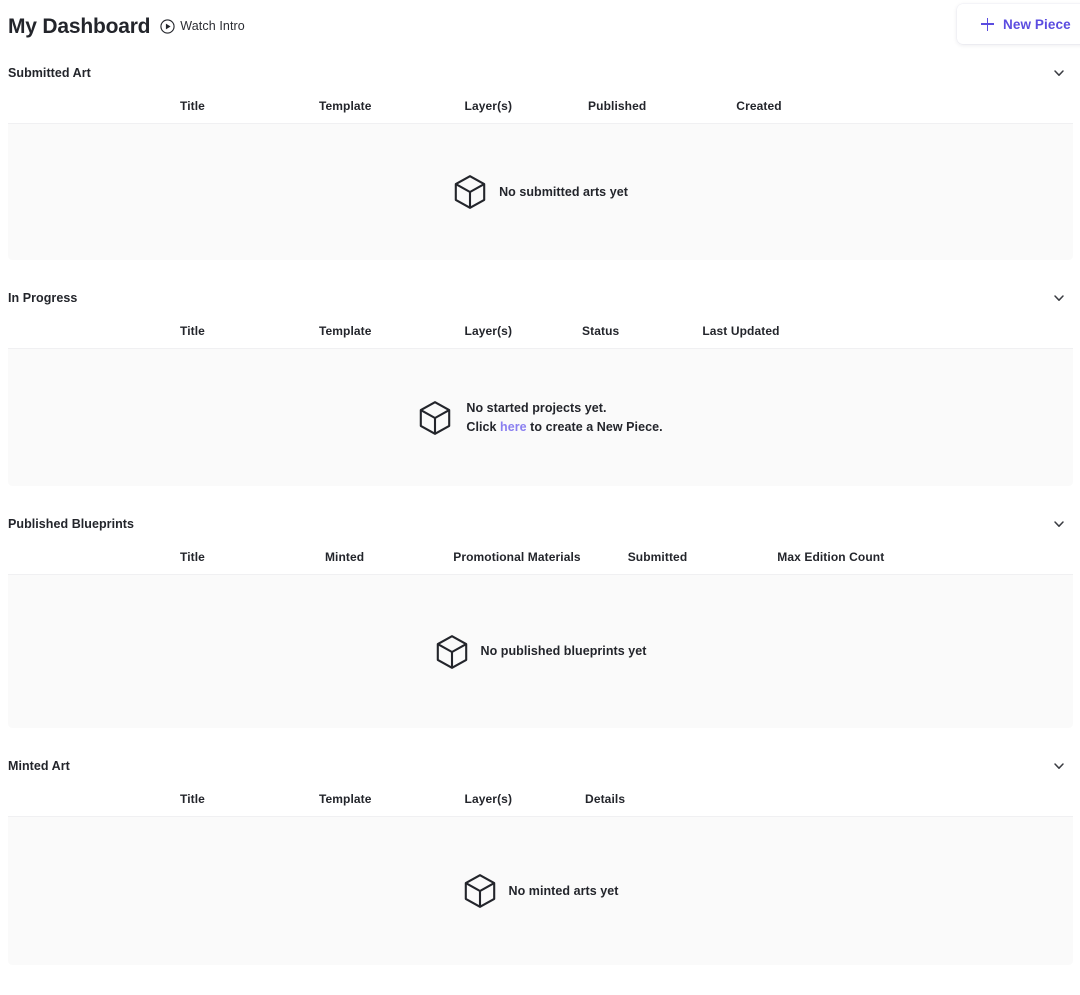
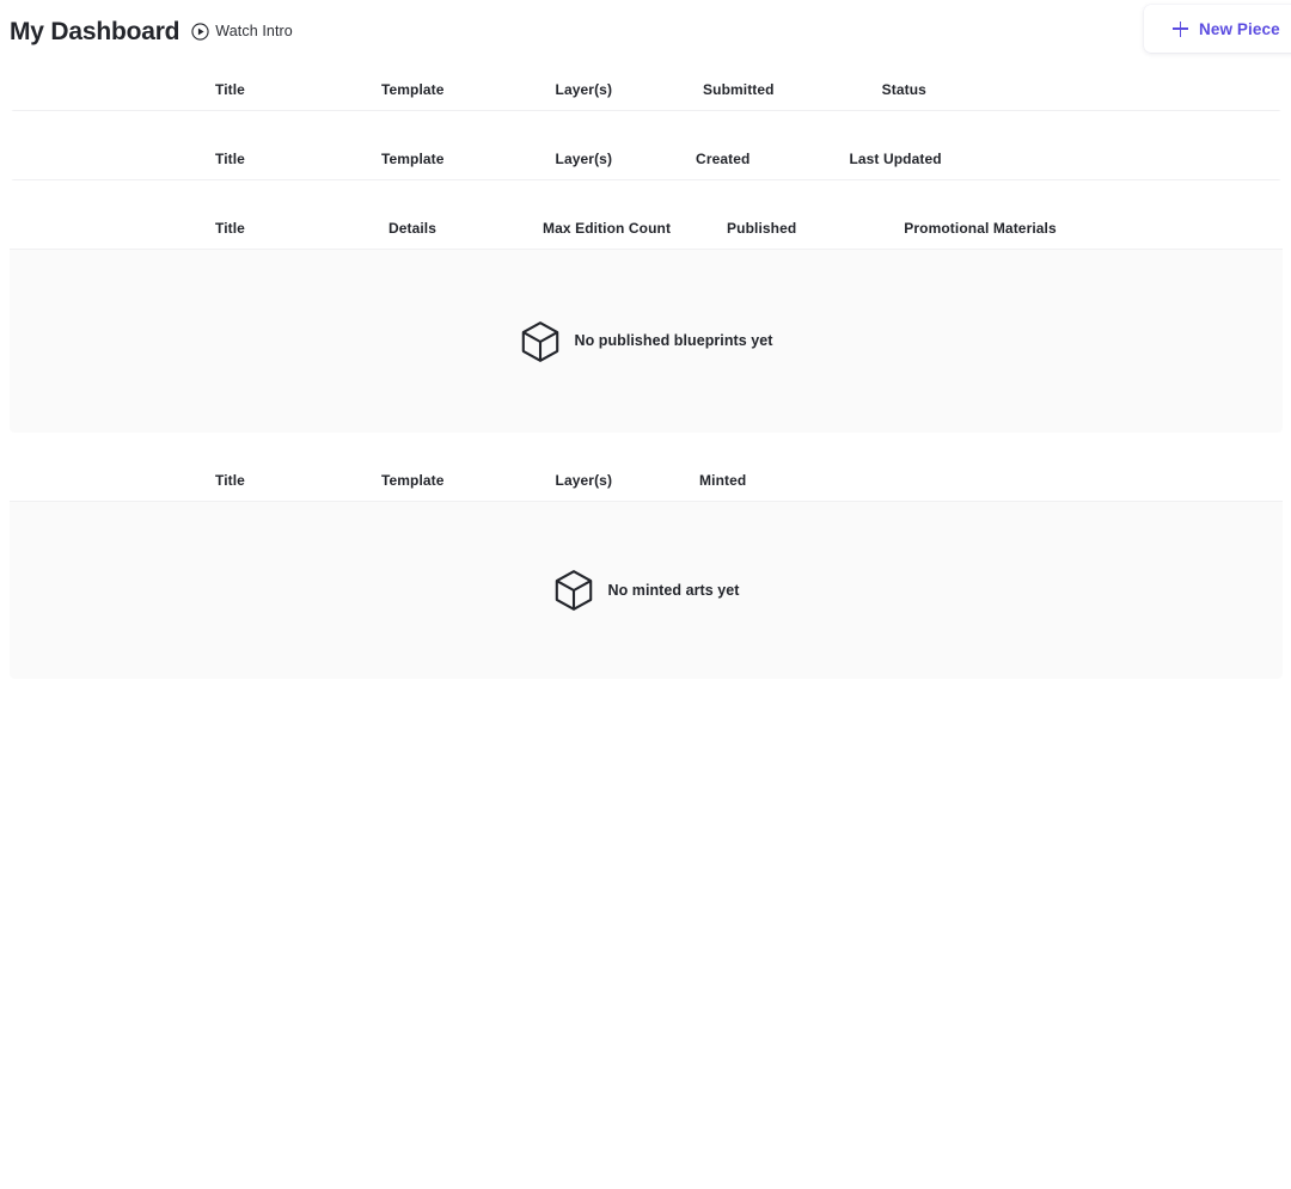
  My Dashboard
  Watch Intro
  New Piece
- Submitted Art
  Title
  Template
  Layer(s)
- Published
+ Submitted
- Created
+ Status
- No submitted arts yet
- In Progress
  Title
  Template
  Layer(s)
- Status
+ Created
  Last Updated
- No started projects yet.
- Click here to create a New Piece.
- Published Blueprints
  Title
- Minted
+ Details
- Promotional Materials
+ Max Edition Count
- Submitted
+ Published
- Max Edition Count
+ Promotional Materials
  No published blueprints yet
- Minted Art
  Title
  Template
  Layer(s)
- Details
+ Minted
  No minted arts yet
